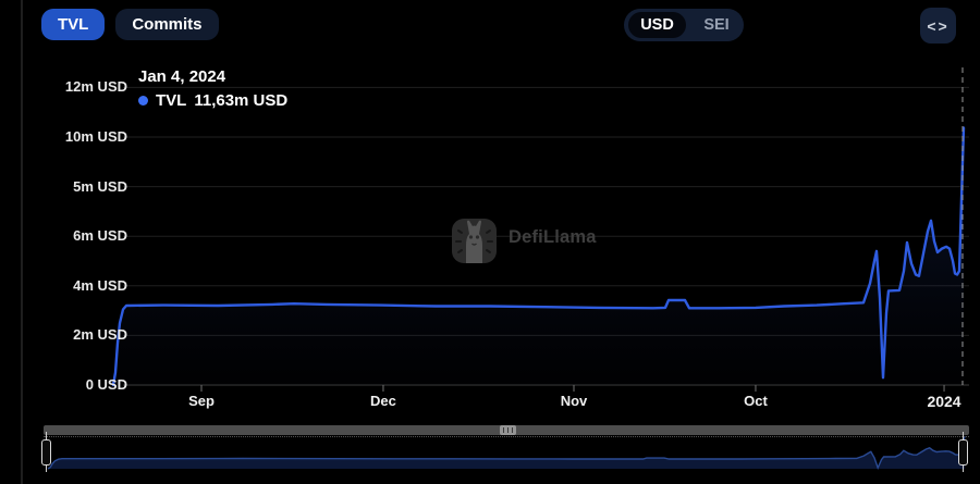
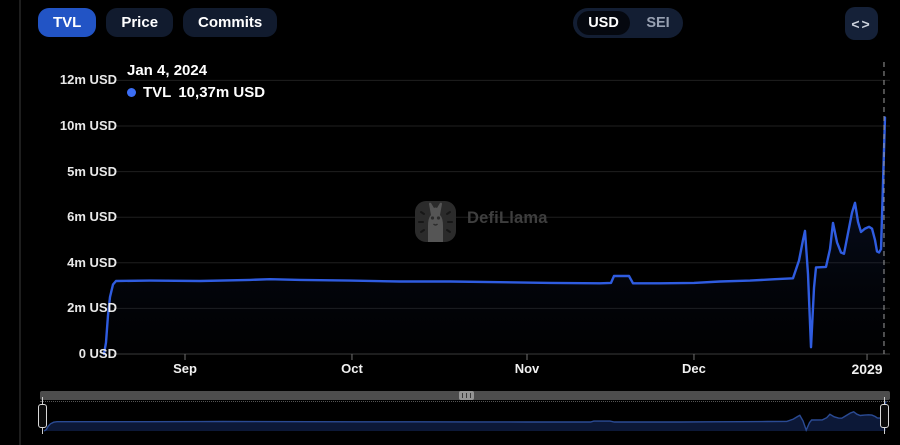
  TVL
+ Price
  Commits
  USD
  SEI
  <>
  12m USD
  10m USD
  5m USD
  6m USD
  4m USD
  2m USD
  0 USD
  Sep
- Dec
+ Oct
  Nov
- Oct
+ Dec
- 2024
+ 2029
  DefiLlama
  Jan 4, 2024
  TVL
- 11,63m USD
+ 10,37m USD
